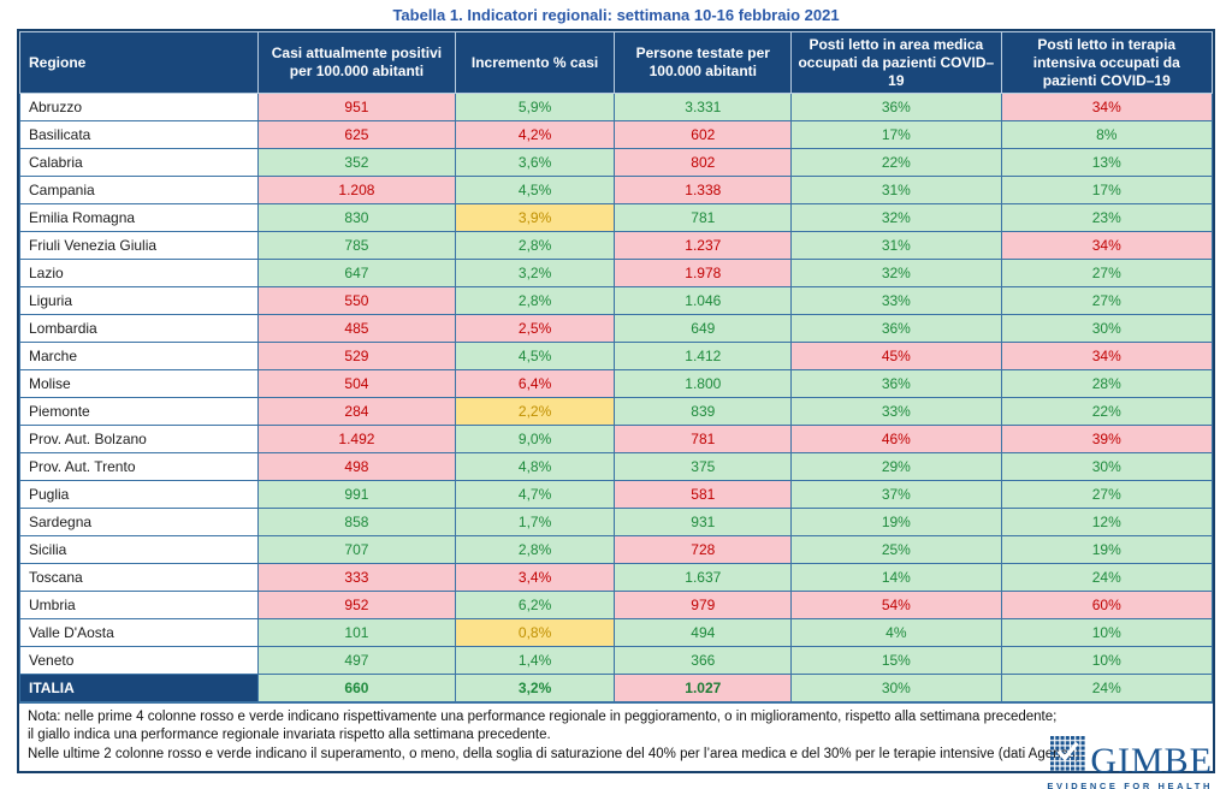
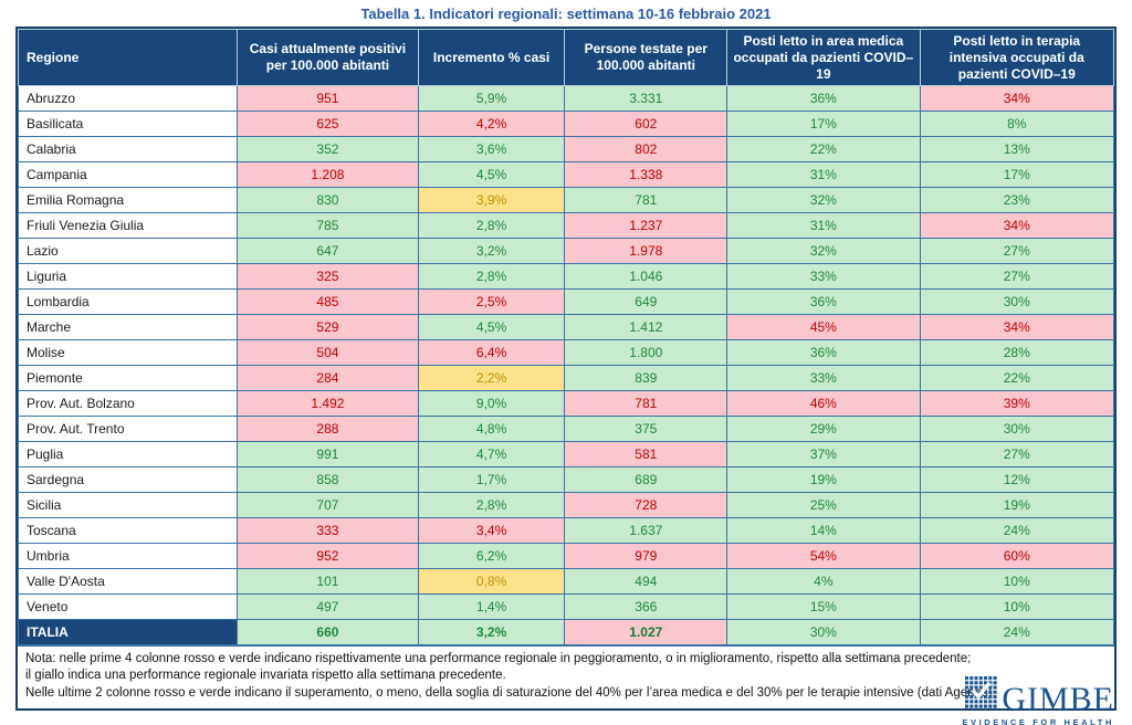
  Tabella 1. Indicatori regionali: settimana 10-16 febbraio 2021
  Regione	Casi attualmente positivi per 100.000 abitanti	Incremento % casi	Persone testate per 100.000 abitanti	Posti letto in area medica occupati da pazienti COVID–19	Posti letto in terapia intensiva occupati da pazienti COVID–19
  Abruzzo	951	5,9%	3.331	36%	34%
  Basilicata	625	4,2%	602	17%	8%
  Calabria	352	3,6%	802	22%	13%
  Campania	1.208	4,5%	1.338	31%	17%
  Emilia Romagna	830	3,9%	781	32%	23%
  Friuli Venezia Giulia	785	2,8%	1.237	31%	34%
  Lazio	647	3,2%	1.978	32%	27%
- Liguria	550	2,8%	1.046	33%	27%
+ Liguria	325	2,8%	1.046	33%	27%
  Lombardia	485	2,5%	649	36%	30%
  Marche	529	4,5%	1.412	45%	34%
  Molise	504	6,4%	1.800	36%	28%
  Piemonte	284	2,2%	839	33%	22%
  Prov. Aut. Bolzano	1.492	9,0%	781	46%	39%
- Prov. Aut. Trento	498	4,8%	375	29%	30%
+ Prov. Aut. Trento	288	4,8%	375	29%	30%
  Puglia	991	4,7%	581	37%	27%
- Sardegna	858	1,7%	931	19%	12%
+ Sardegna	858	1,7%	689	19%	12%
  Sicilia	707	2,8%	728	25%	19%
  Toscana	333	3,4%	1.637	14%	24%
  Umbria	952	6,2%	979	54%	60%
  Valle D'Aosta	101	0,8%	494	4%	10%
  Veneto	497	1,4%	366	15%	10%
  ITALIA	660	3,2%	1.027	30%	24%
  Nota: nelle prime 4 colonne rosso e verde indicano rispettivamente una performance regionale in peggioramento, o in miglioramento, rispetto alla settimana precedente;
  il giallo indica una performance regionale invariata rispetto alla settimana precedente.
  Nelle ultime 2 colonne rosso e verde indicano il superamento, o meno, della soglia di saturazione del 40% per l’area medica e del 30% per le terapie intensive (dati Age
  GIMBE
  EVIDENCE FOR HEALTH
